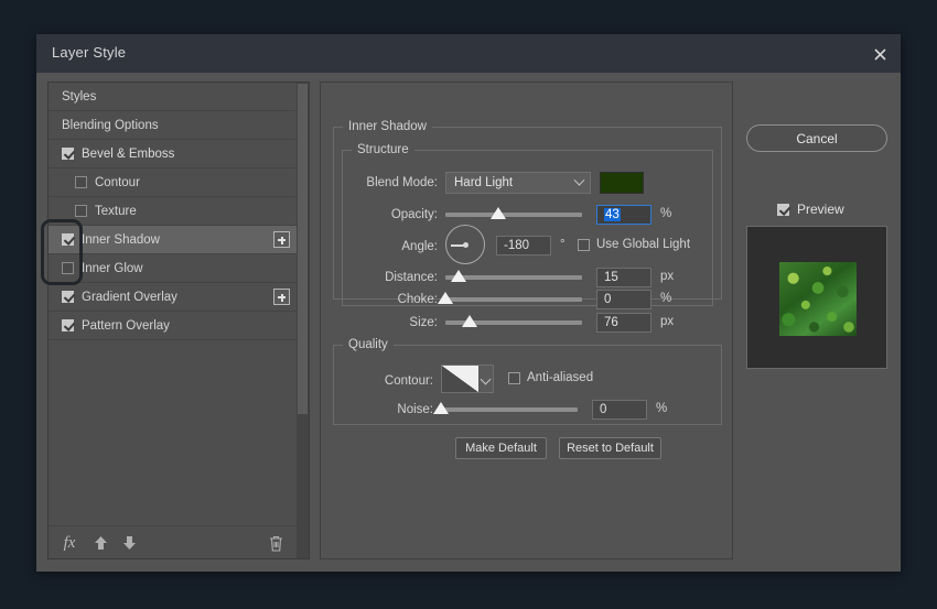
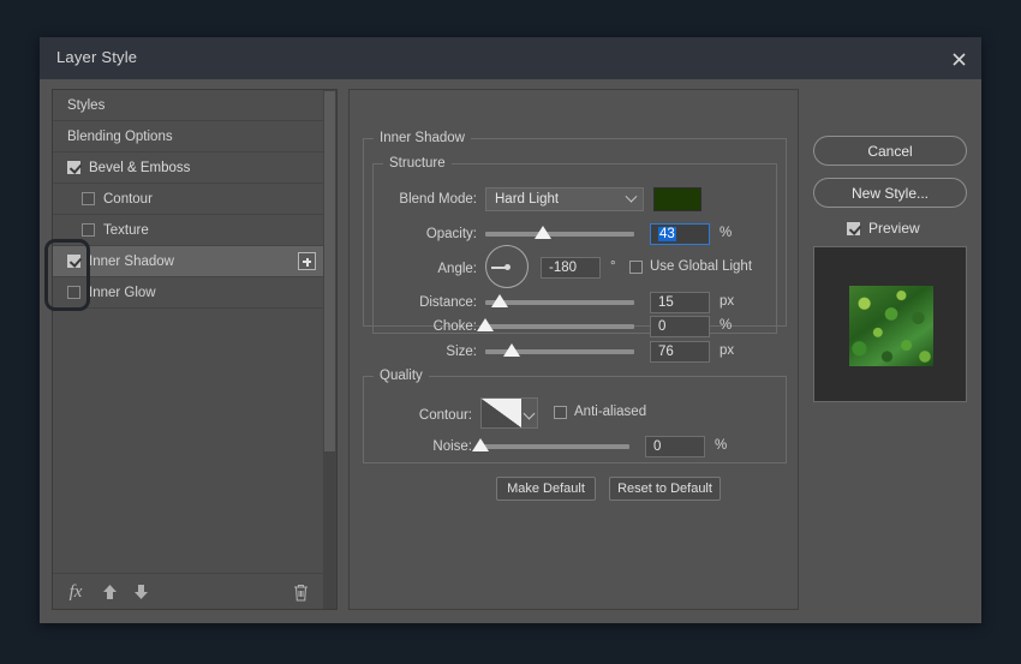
  Layer Style
  Styles
  Blending Options
  Bevel & Emboss
  Contour
  Texture
  Inner Shadow
  Inner Glow
- Gradient Overlay
- Pattern Overlay
  fx
  Inner Shadow
  Structure
  Blend Mode:
  Hard Light
  Opacity:
  43
  %
  Angle:
  -180
  °
  Use Global Light
  Distance:
  15
  px
  Choke:
  0
  %
  Size:
  76
  px
  Quality
  Contour:
  Anti-aliased
  Noise:
  0
  %
  Make Default
  Reset to Default
  Cancel
+ New Style...
  Preview
